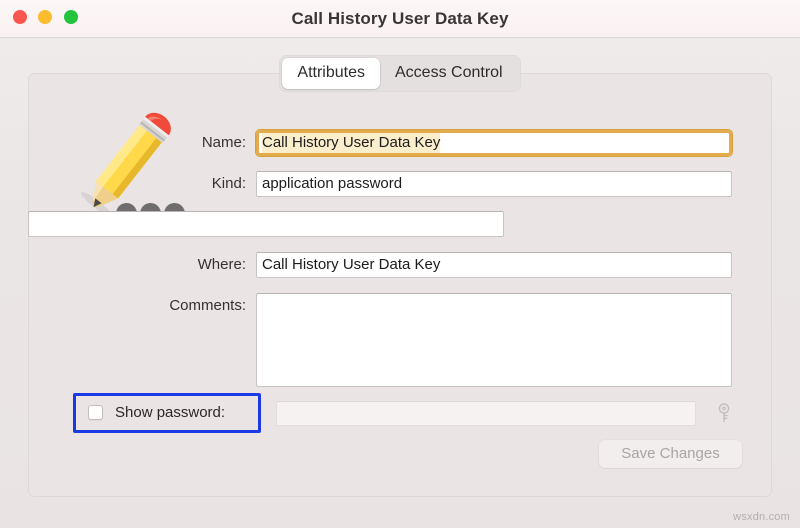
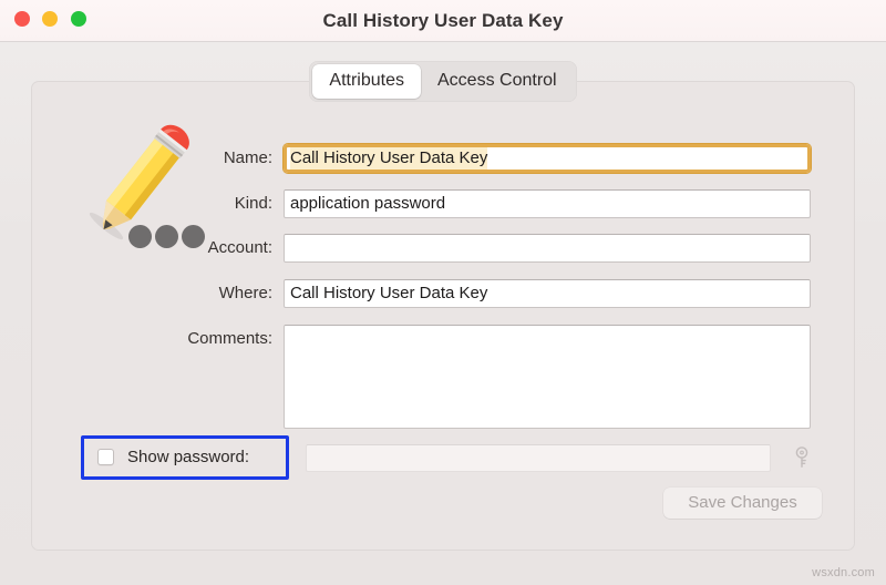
  Call History User Data Key
  Attributes
  Access Control
  Name:
  Call History User Data Key
  Kind:
  application password
+ Account:
  Where:
  Call History User Data Key
  Comments:
  Show password:
  Save Changes
  wsxdn.com
